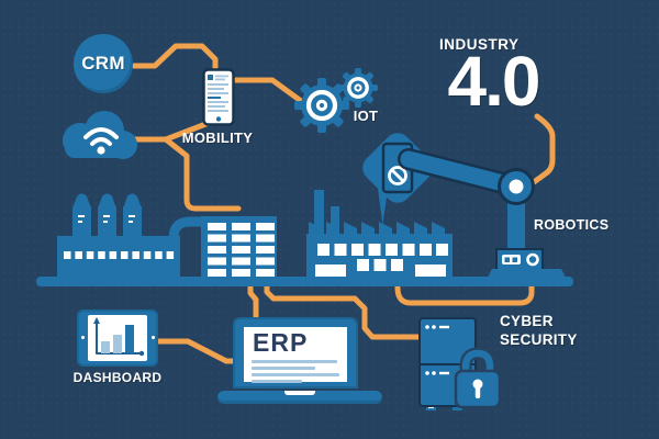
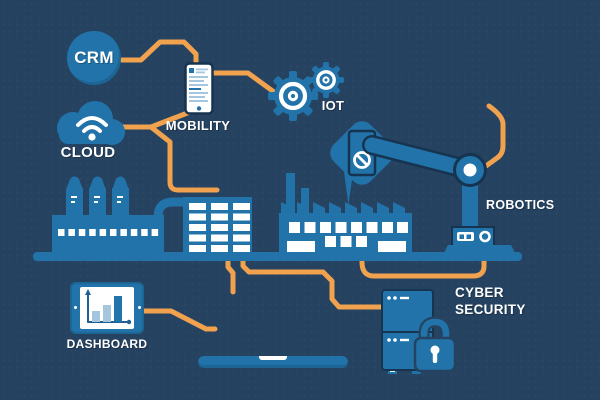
  CRM
+ CLOUD
  MOBILITY
  IOT
- INDUSTRY
- 4.0
  ROBOTICS
  DASHBOARD
- ERP
  CYBER
  SECURITY
